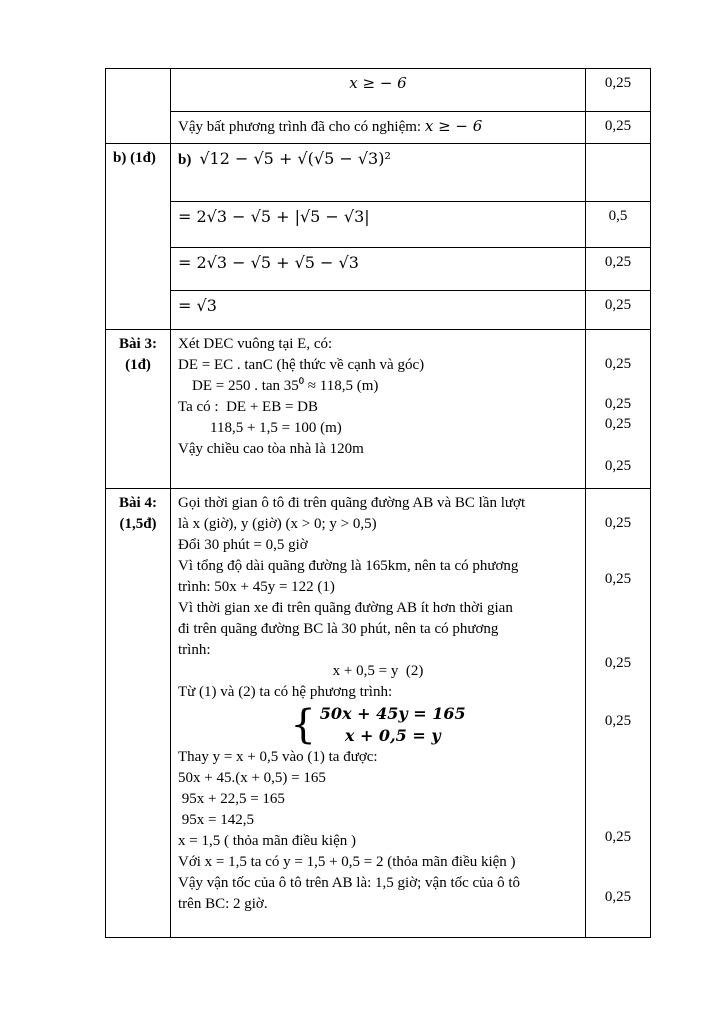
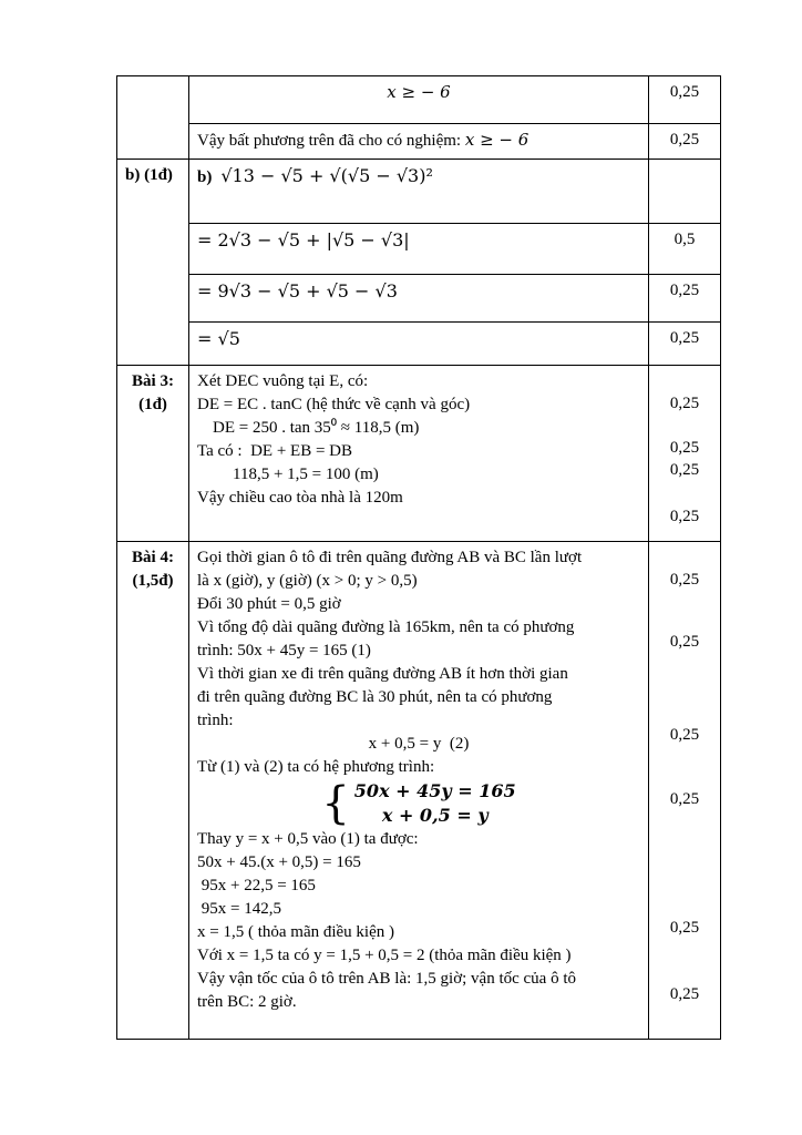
  	x ≥ − 6	0,25
- Vậy bất phương trình đã cho có nghiệm: x ≥ − 6	0,25
+ Vậy bất phương trên đã cho có nghiệm: x ≥ − 6	0,25
- b) (1đ)	b) √12 − √5 + √(√5 − √3)²
+ b) (1đ)	b) √13 − √5 + √(√5 − √3)²
  = 2√3 − √5 + |√5 − √3|	0,5
- = 2√3 − √5 + √5 − √3	0,25
+ = 9√3 − √5 + √5 − √3	0,25
- = √3	0,25
+ = √5	0,25
  Bài 3: (1đ)	Xét DEC vuông tại E, có: DE = EC . tanC (hệ thức về cạnh và góc) DE = 250 . tan 35⁰ ≈ 118,5 (m) Ta có : DE + EB = DB 118,5 + 1,5 = 100 (m) Vậy chiều cao tòa nhà là 120m	0,25 0,25 0,25 0,25
- Bài 4: (1,5đ)	Gọi thời gian ô tô đi trên quãng đường AB và BC lần lượt là x (giờ), y (giờ) (x > 0; y > 0,5) Đổi 30 phút = 0,5 giờ Vì tổng độ dài quãng đường là 165km, nên ta có phương trình: 50x + 45y = 122 (1) Vì thời gian xe đi trên quãng đường AB ít hơn thời gian đi trên quãng đường BC là 30 phút, nên ta có phương trình: x + 0,5 = y (2) Từ (1) và (2) ta có hệ phương trình: { 50x + 45y = 165 x + 0,5 = y Thay y = x + 0,5 vào (1) ta được: 50x + 45.(x + 0,5) = 165 95x + 22,5 = 165 95x = 142,5 x = 1,5 ( thỏa mãn điều kiện ) Với x = 1,5 ta có y = 1,5 + 0,5 = 2 (thỏa mãn điều kiện ) Vậy vận tốc của ô tô trên AB là: 1,5 giờ; vận tốc của ô tô trên BC: 2 giờ.	0,25 0,25 0,25 0,25 0,25 0,25
+ Bài 4: (1,5đ)	Gọi thời gian ô tô đi trên quãng đường AB và BC lần lượt là x (giờ), y (giờ) (x > 0; y > 0,5) Đổi 30 phút = 0,5 giờ Vì tổng độ dài quãng đường là 165km, nên ta có phương trình: 50x + 45y = 165 (1) Vì thời gian xe đi trên quãng đường AB ít hơn thời gian đi trên quãng đường BC là 30 phút, nên ta có phương trình: x + 0,5 = y (2) Từ (1) và (2) ta có hệ phương trình: { 50x + 45y = 165 x + 0,5 = y Thay y = x + 0,5 vào (1) ta được: 50x + 45.(x + 0,5) = 165 95x + 22,5 = 165 95x = 142,5 x = 1,5 ( thỏa mãn điều kiện ) Với x = 1,5 ta có y = 1,5 + 0,5 = 2 (thỏa mãn điều kiện ) Vậy vận tốc của ô tô trên AB là: 1,5 giờ; vận tốc của ô tô trên BC: 2 giờ.	0,25 0,25 0,25 0,25 0,25 0,25
